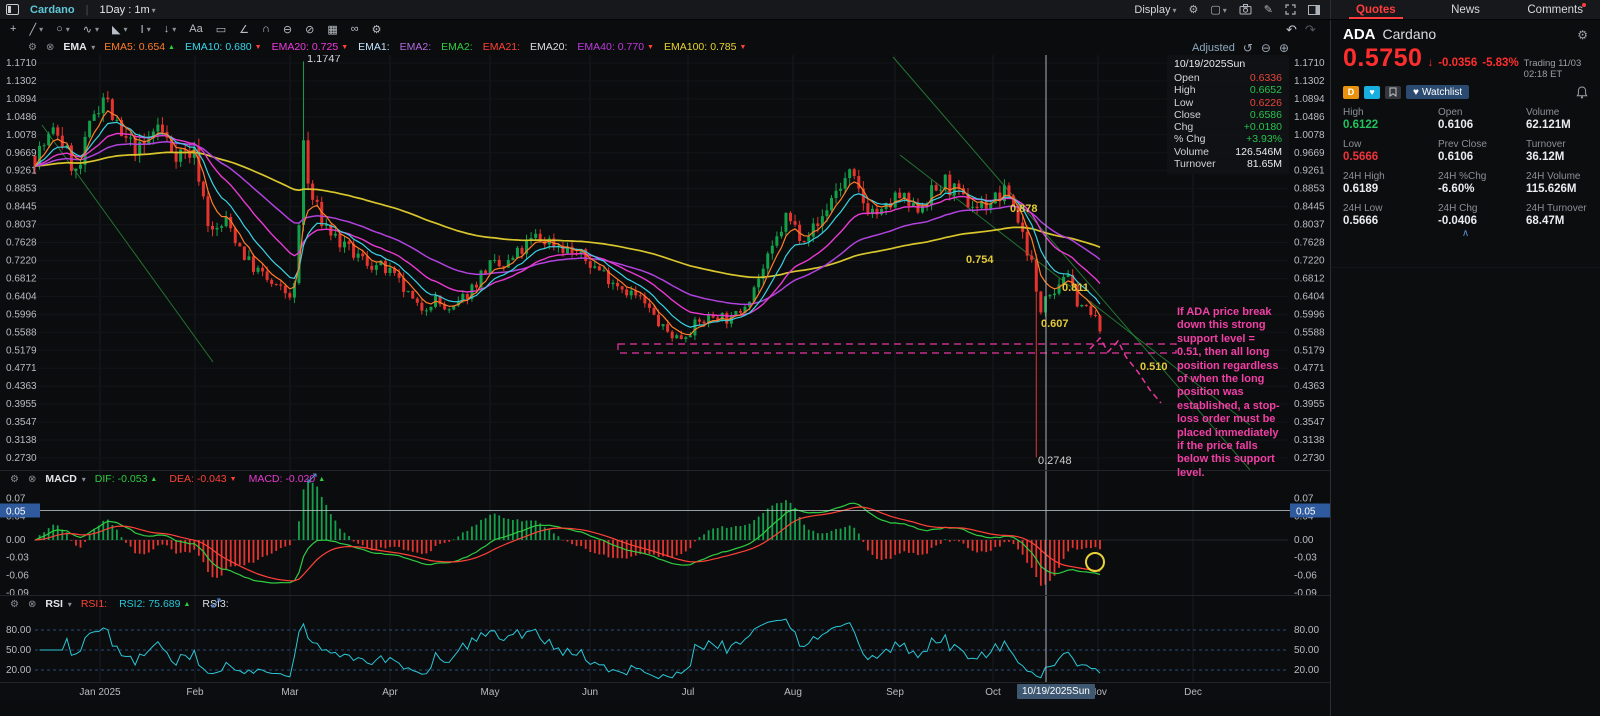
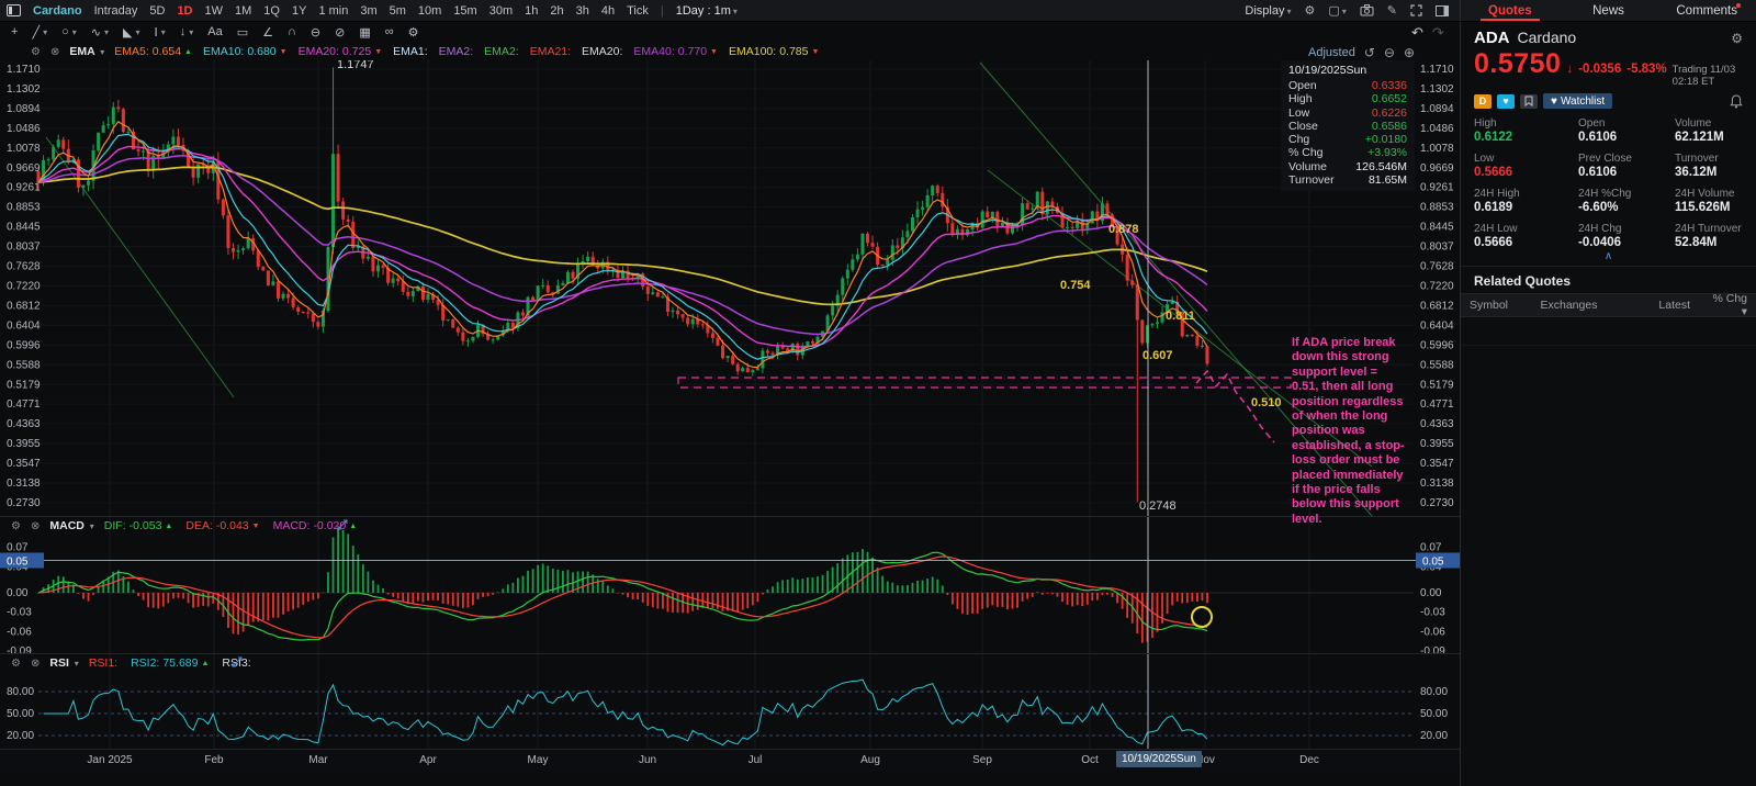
  Cardano
+ Intraday
+ 5D
+ 1D
+ 1W
+ 1M
+ 1Q
+ 1Y
+ 1 min
+ 3m
+ 5m
+ 10m
+ 15m
+ 30m
+ 1h
+ 2h
+ 3h
+ 4h
+ Tick
  |
  1Day : 1m ▾
  Display ▾
  ⚙
  ▢ ▾
  ✎
  Quotes
  News
  Comments
  +
  ╱
  ▾
  ○
  ▾
  ∿
  ▾
  ◣
  ▾
  Ⅰ
  ▾
  ↓
  ▾
  Aa
  ▭
  ∠
  ∩
  ⊖
  ⊘
  ▦
  ∞
  ⚙
  ⚙
  ⊗
  EMA ▾
  EMA5:
  0.654
  EMA10:
  0.680
  EMA20:
  0.725
  EMA1:
  EMA2:
  EMA2:
  EMA21:
  EMA20:
  EMA40:
  0.770
  EMA100:
  0.785
  ↶ ↷
  Adjusted
  ↺
  ⊖
  ⊕
  1.1710
  1.1710
  1.1302
  1.1302
  1.0894
  1.0894
  1.0486
  1.0486
  1.0078
  1.0078
  0.9669
  0.9669
  0.9261
  0.9261
  0.8853
  0.8853
  0.8445
  0.8445
  0.8037
  0.8037
  0.7628
  0.7628
  0.7220
  0.7220
  0.6812
  0.6812
  0.6404
  0.6404
  0.5996
  0.5996
  0.5588
  0.5588
  0.5179
  0.5179
  0.4771
  0.4771
  0.4363
  0.4363
  0.3955
  0.3955
  0.3547
  0.3547
  0.3138
  0.3138
  0.2730
  0.2730
  1.1747
  0.878
  0.754
  0.811
  0.607
  0.510
  0.2748
  ⚙
  ⊗
  MACD ▾
  DIF:
  -0.053
  DEA:
  -0.043
  MACD:
  -0.020
  0.07
  0.07
  0.00
  0.00
  -0.03
  -0.03
  -0.06
  -0.06
  -0.09
  -0.09
  0.05
  0.05
  ⚙
  ⊗
  RSI ▾
  RSI1:
  RSI2:
  75.689
  RSI3:
  80.00
  80.00
  50.00
  50.00
  20.00
  20.00
  Jan 2025
  Feb
  Mar
  Apr
  May
  Jun
  Jul
  Aug
  Sep
  Oct
  Dec
  10/19/2025Sun
  10/19/2025Sun
  Open
  0.6336
  High
  0.6652
  Low
  0.6226
  Close
  0.6586
  Chg
  +0.0180
  % Chg
  +3.93%
  Volume
  126.546M
  Turnover
  81.65M
  If ADA price break down this strong support level = 0.51, then all long position regardless of when the long position was established, a stop-loss order must be placed immediately if the price falls below this support level.
  ADA
  Cardano
  ⚙
  0.5750
  ↓
  -0.0356
  -5.83%
  Trading 11/03 02:18 ET
  D
  ♥
  ♥
  Watchlist
  High
  0.6122
  Open
  0.6106
  Volume
  62.121M
  Low
  0.5666
  Prev Close
  0.6106
  Turnover
  36.12M
  24H High
  0.6189
  24H %Chg
  -6.60%
  24H Volume
  115.626M
  24H Low
  0.5666
  24H Chg
  -0.0406
  24H Turnover
- 68.47M
+ 52.84M
  ∧
+ Related Quotes
+ Symbol
+ Exchanges
+ Latest
+ % Chg ▾
